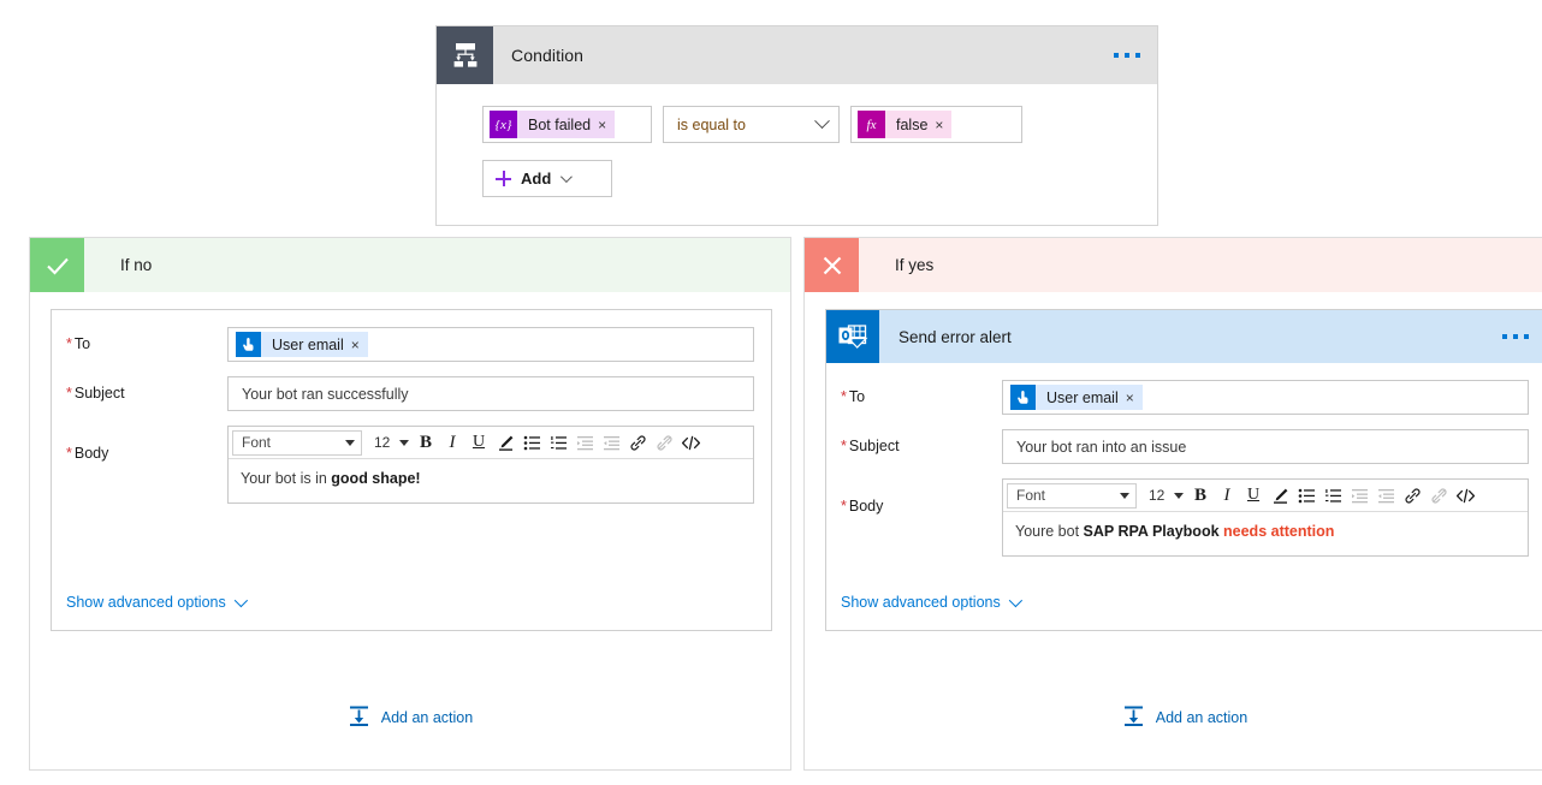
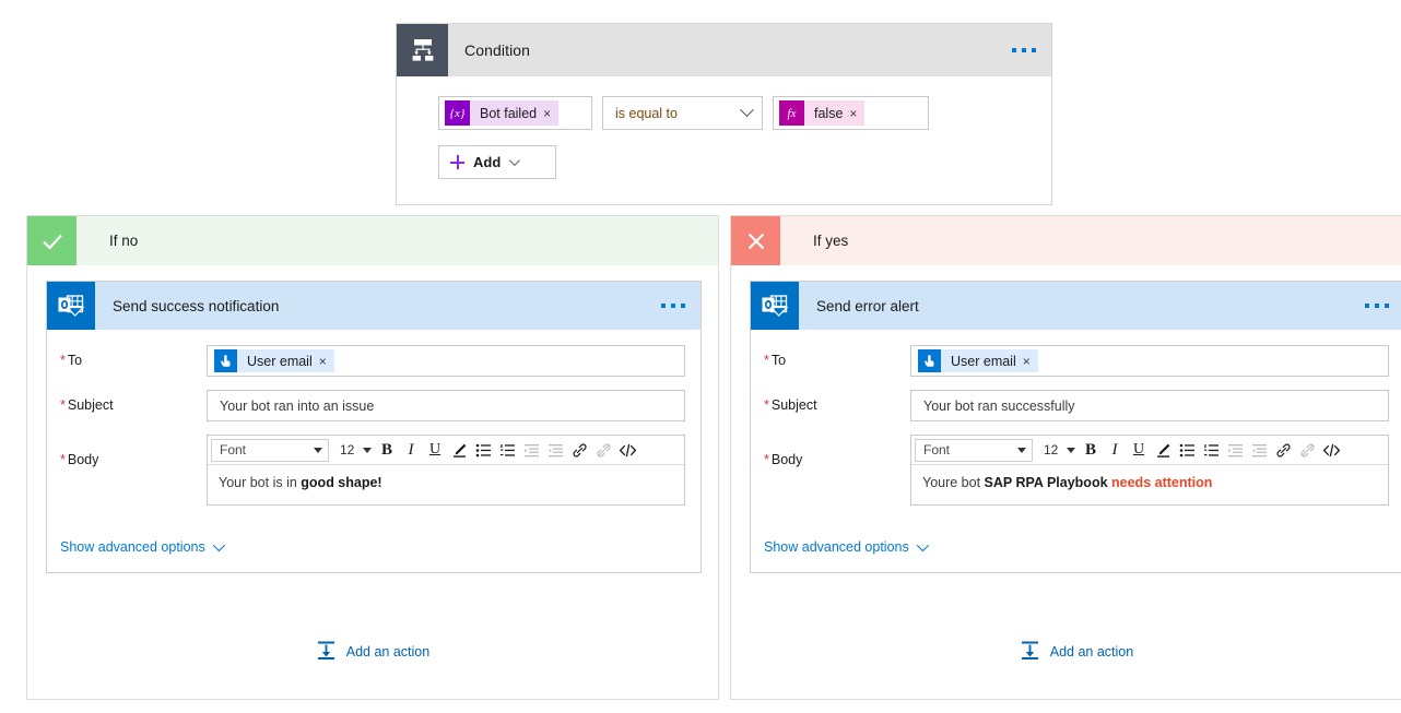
  Condition
  {x}
  Bot failed
  ×
  is equal to
  fx
  false
  ×
  Add
  If no
+ Send success notification
  * To
  User email
  ×
  * Subject
- Your bot ran successfully
+ Your bot ran into an issue
  * Body
  Font
  12
  B
  I
  U
  Your bot is in good shape!
  Show advanced options
  Add an action
  If yes
  Send error alert
  * To
  User email
  ×
  * Subject
- Your bot ran into an issue
+ Your bot ran successfully
  * Body
  Font
  12
  B
  I
  U
  Youre bot SAP RPA Playbook needs attention
  Show advanced options
  Add an action
